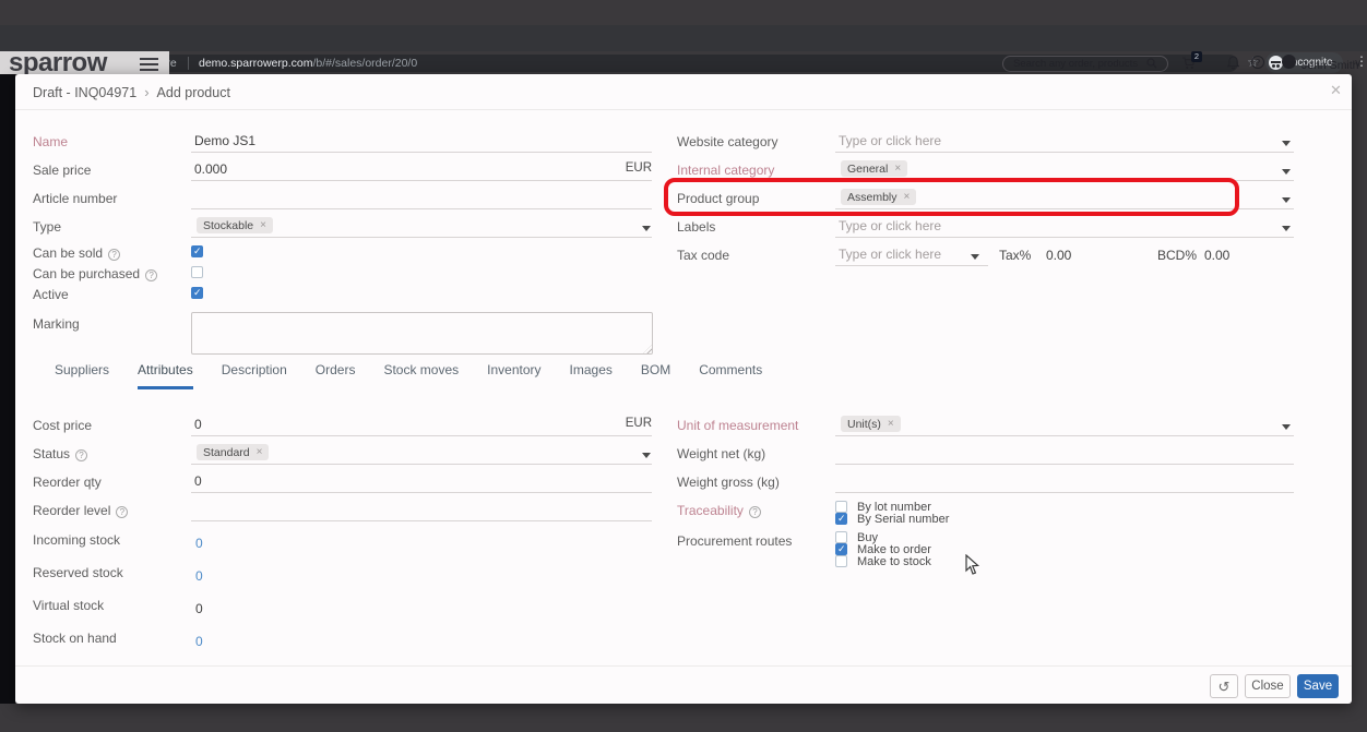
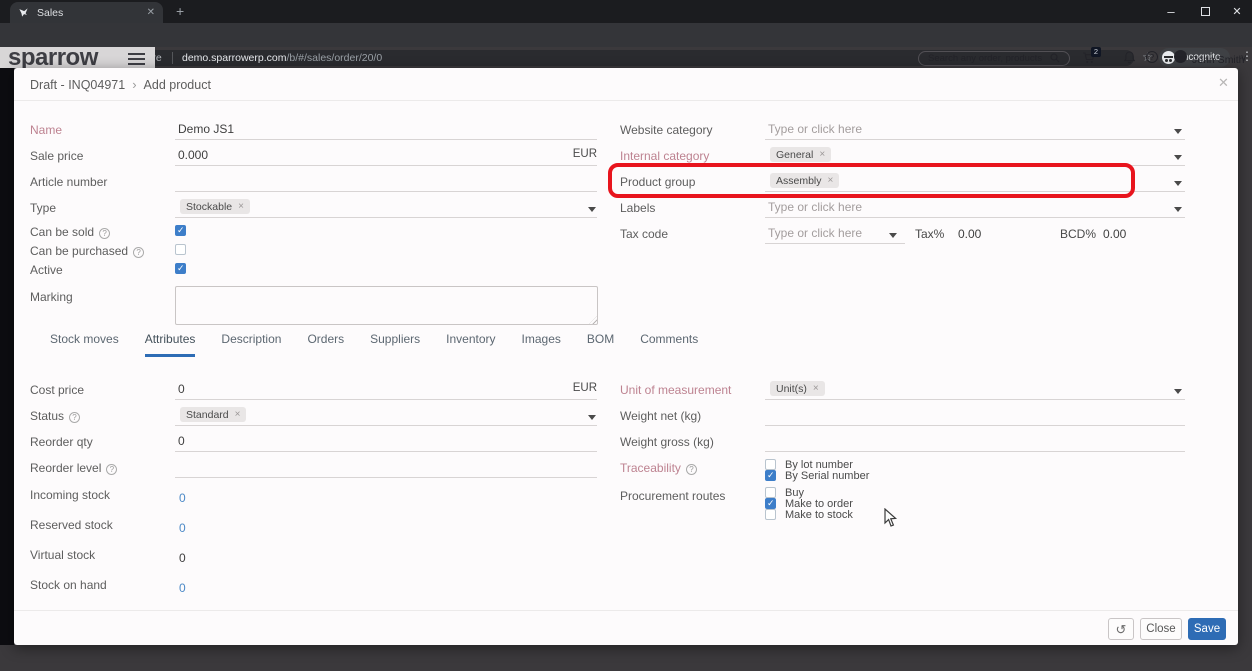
+ Sales
  demo.sparrowerp.com/b/#/sales/order/20/0
  cognito
  sparrow
  2
  John Smith
  Draft - INQ04971 Add product
  Name
  Demo JS1
  Sale price
  0.000
  EUR
  Article number
  Type
  Stockable
  Can be sold
  Can be purchased
  Active
  Marking
  Website category
  Type or click here
  Internal category
  General
  Product group
  Assembly
  Labels
  Type or click here
  Tax code
  Type or click here
  Tax%
  0.00
  BCD%
  0.00
- Suppliers
+ Stock moves
  Attributes
  Description
  Orders
- Stock moves
+ Suppliers
  Inventory
  Images
  BOM
  Comments
  Cost price
  0
  EUR
  Status
  Standard
  Reorder qty
  0
  Reorder level
  Incoming stock
  0
  Reserved stock
  0
  Virtual stock
  0
  Stock on hand
  0
  Unit of measurement
  Unit(s)
  Weight net (kg)
  Weight gross (kg)
  Traceability
  By lot number
  By Serial number
  Procurement routes
  Buy
  Make to order
  Make to stock
  Close
  Save
